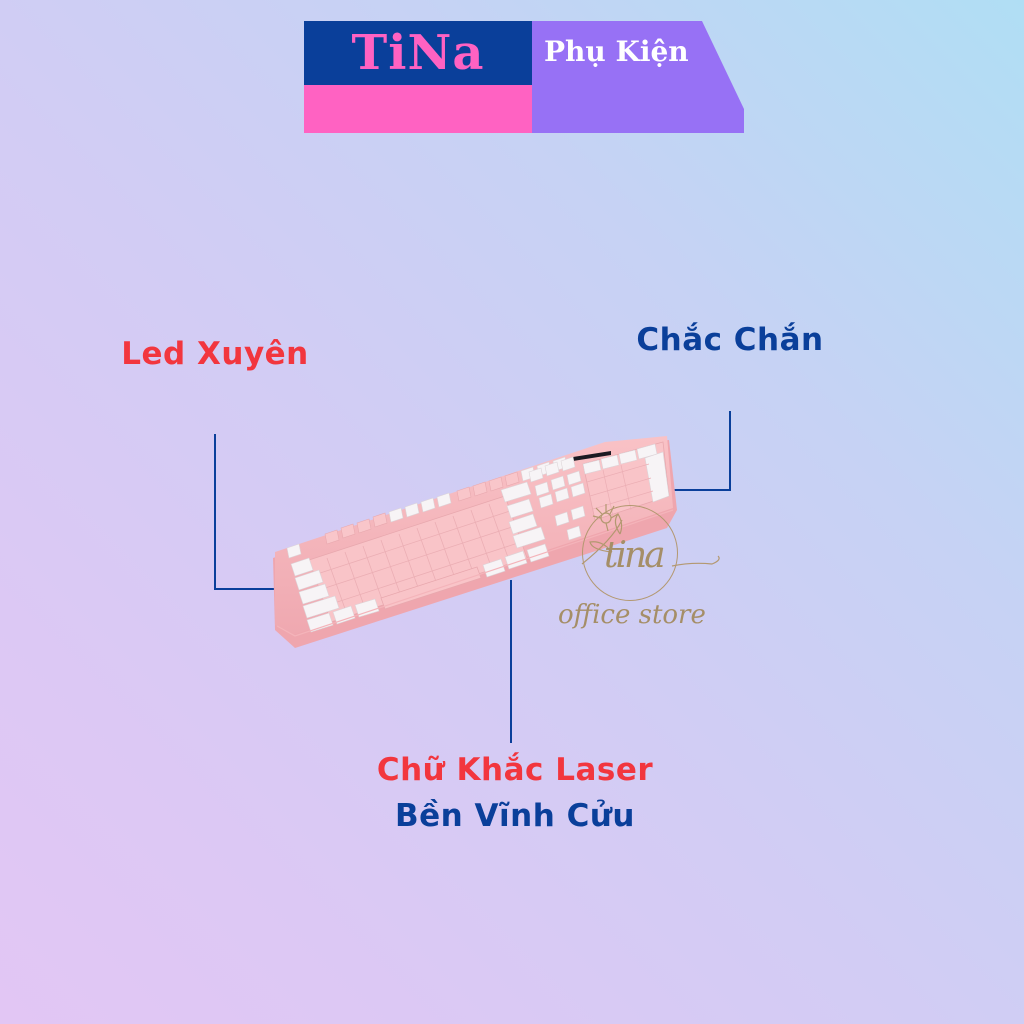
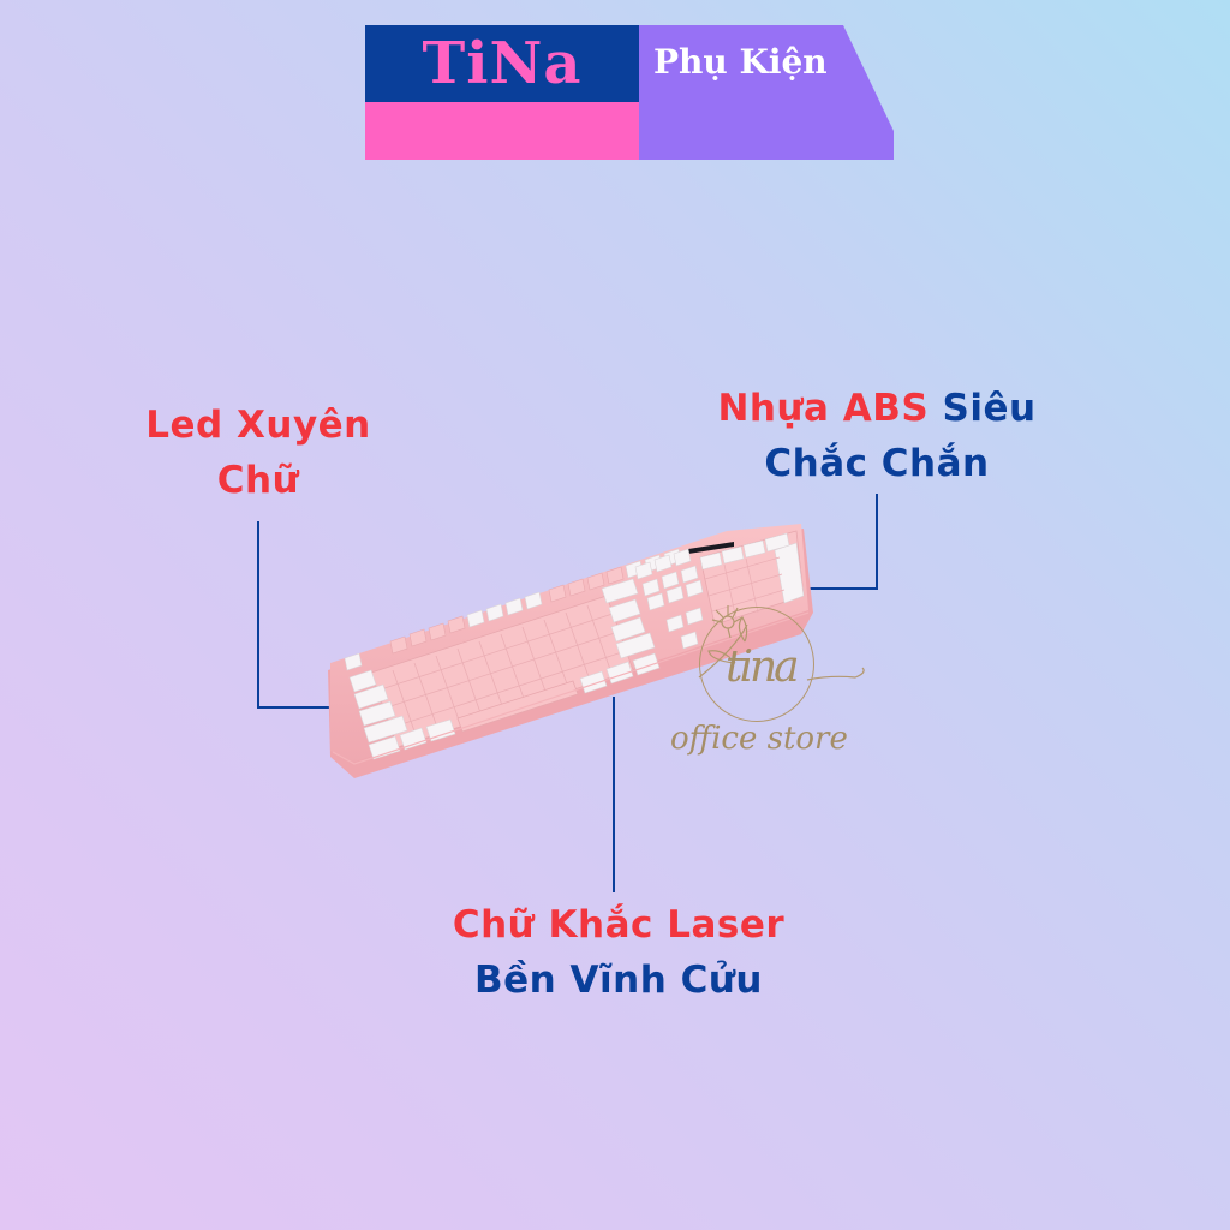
  TiNa
  Phụ Kiện
  Led Xuyên
+ Chữ
+ Nhựa ABS Siêu
  Chắc Chắn
  Chữ Khắc Laser
  Bền Vĩnh Cửu
  tina
  office store
